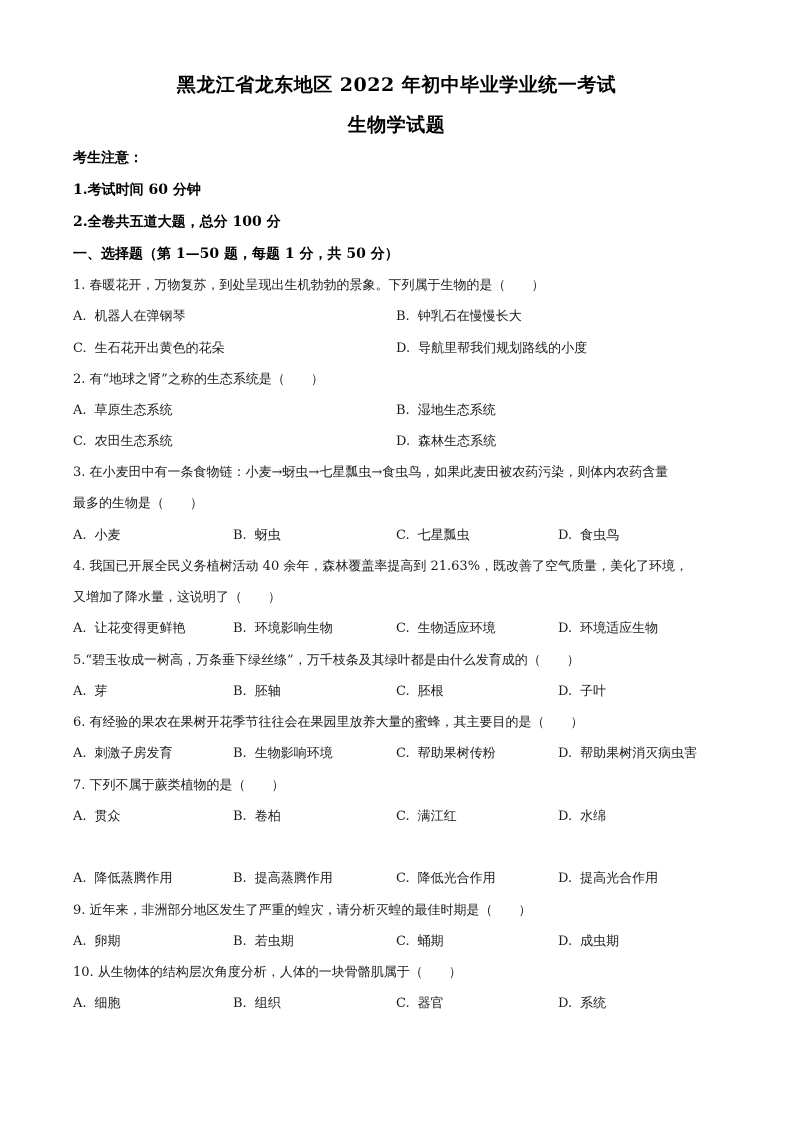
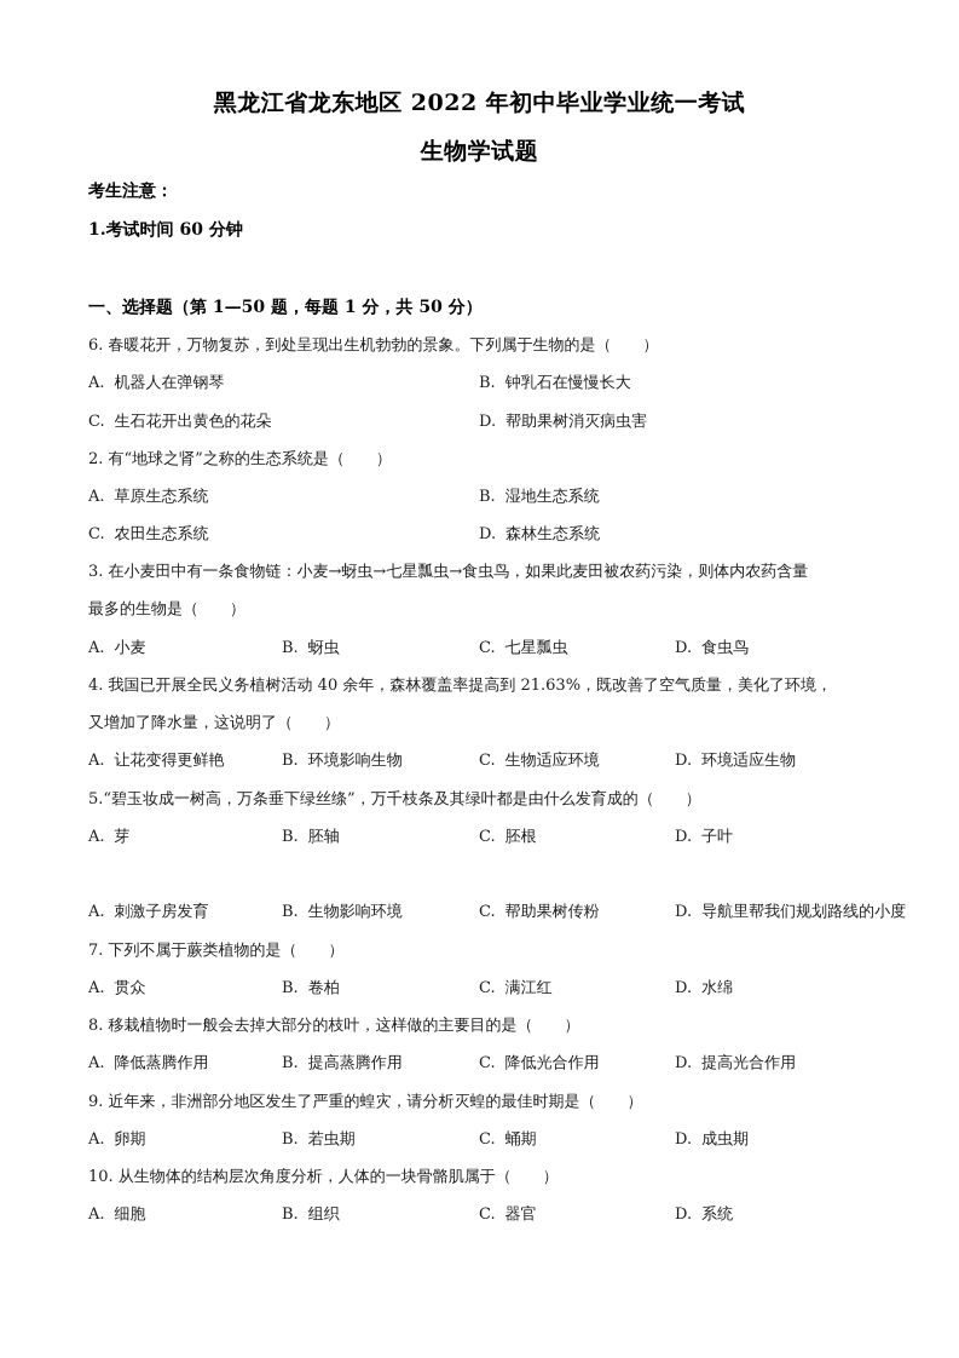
  黑龙江省龙东地区 2022 年初中毕业学业统一考试
  生物学试题
  考生注意：
  1.考试时间 60 分钟
- 2.全卷共五道大题，总分 100 分
  一、选择题（第 1—50 题，每题 1 分，共 50 分）
- 1. 春暖花开，万物复苏，到处呈现出生机勃勃的景象。下列属于生物的是（ ）
+ 6. 春暖花开，万物复苏，到处呈现出生机勃勃的景象。下列属于生物的是（ ）
  A. 机器人在弹钢琴
  B. 钟乳石在慢慢长大
  C. 生石花开出黄色的花朵
- D. 导航里帮我们规划路线的小度
+ D. 帮助果树消灭病虫害
  2. 有“地球之肾”之称的生态系统是（ ）
  A. 草原生态系统
  B. 湿地生态系统
  C. 农田生态系统
  D. 森林生态系统
  3. 在小麦田中有一条食物链：小麦→蚜虫→七星瓢虫→食虫鸟，如果此麦田被农药污染，则体内农药含量
  最多的生物是（ ）
  A. 小麦
  B. 蚜虫
  C. 七星瓢虫
  D. 食虫鸟
  4. 我国已开展全民义务植树活动 40 余年，森林覆盖率提高到 21.63%，既改善了空气质量，美化了环境，
  又增加了降水量，这说明了（ ）
  A. 让花变得更鲜艳
  B. 环境影响生物
  C. 生物适应环境
  D. 环境适应生物
  5.“碧玉妆成一树高，万条垂下绿丝绦”，万千枝条及其绿叶都是由什么发育成的（ ）
  A. 芽
  B. 胚轴
  C. 胚根
  D. 子叶
- 6. 有经验的果农在果树开花季节往往会在果园里放养大量的蜜蜂，其主要目的是（ ）
  A. 刺激子房发育
  B. 生物影响环境
  C. 帮助果树传粉
- D. 帮助果树消灭病虫害
+ D. 导航里帮我们规划路线的小度
  7. 下列不属于蕨类植物的是（ ）
  A. 贯众
  B. 卷柏
  C. 满江红
  D. 水绵
+ 8. 移栽植物时一般会去掉大部分的枝叶，这样做的主要目的是（ ）
  A. 降低蒸腾作用
  B. 提高蒸腾作用
  C. 降低光合作用
  D. 提高光合作用
  9. 近年来，非洲部分地区发生了严重的蝗灾，请分析灭蝗的最佳时期是（ ）
  A. 卵期
  B. 若虫期
  C. 蛹期
  D. 成虫期
  10. 从生物体的结构层次角度分析，人体的一块骨骼肌属于（ ）
  A. 细胞
  B. 组织
  C. 器官
  D. 系统
